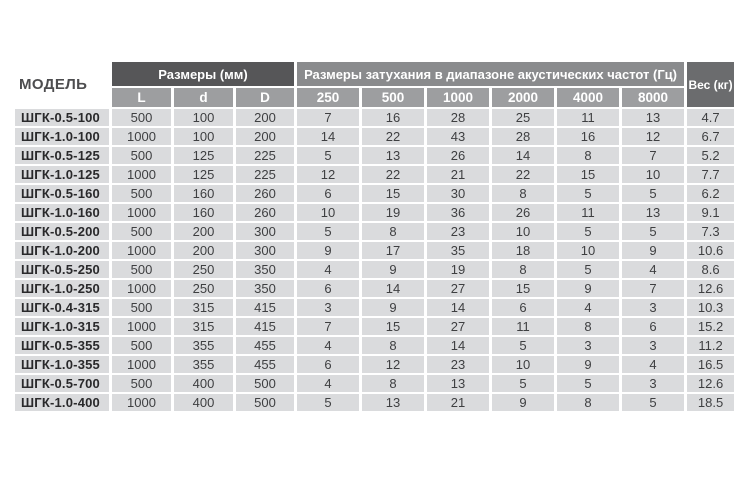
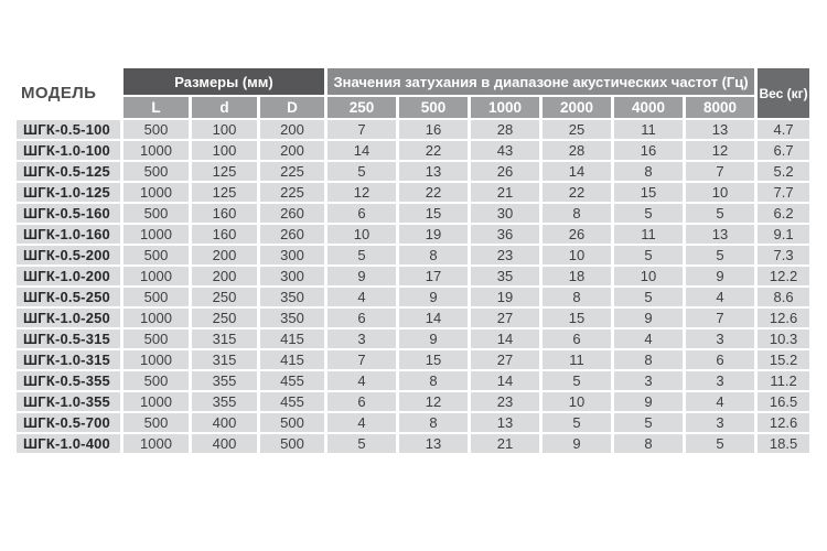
- МОДЕЛЬ	Размеры (мм)	Размеры затухания в диапазоне акустических частот (Гц)	Вес (кг)
+ МОДЕЛЬ	Размеры (мм)	Значения затухания в диапазоне акустических частот (Гц)	Вес (кг)
  L	d	D	250	500	1000	2000	4000	8000
  ШГК-0.5-100	500	100	200	7	16	28	25	11	13	4.7
  ШГК-1.0-100	1000	100	200	14	22	43	28	16	12	6.7
  ШГК-0.5-125	500	125	225	5	13	26	14	8	7	5.2
  ШГК-1.0-125	1000	125	225	12	22	21	22	15	10	7.7
  ШГК-0.5-160	500	160	260	6	15	30	8	5	5	6.2
  ШГК-1.0-160	1000	160	260	10	19	36	26	11	13	9.1
  ШГК-0.5-200	500	200	300	5	8	23	10	5	5	7.3
- ШГК-1.0-200	1000	200	300	9	17	35	18	10	9	10.6
+ ШГК-1.0-200	1000	200	300	9	17	35	18	10	9	12.2
  ШГК-0.5-250	500	250	350	4	9	19	8	5	4	8.6
  ШГК-1.0-250	1000	250	350	6	14	27	15	9	7	12.6
- ШГК-0.4-315	500	315	415	3	9	14	6	4	3	10.3
+ ШГК-0.5-315	500	315	415	3	9	14	6	4	3	10.3
  ШГК-1.0-315	1000	315	415	7	15	27	11	8	6	15.2
  ШГК-0.5-355	500	355	455	4	8	14	5	3	3	11.2
  ШГК-1.0-355	1000	355	455	6	12	23	10	9	4	16.5
  ШГК-0.5-700	500	400	500	4	8	13	5	5	3	12.6
  ШГК-1.0-400	1000	400	500	5	13	21	9	8	5	18.5
